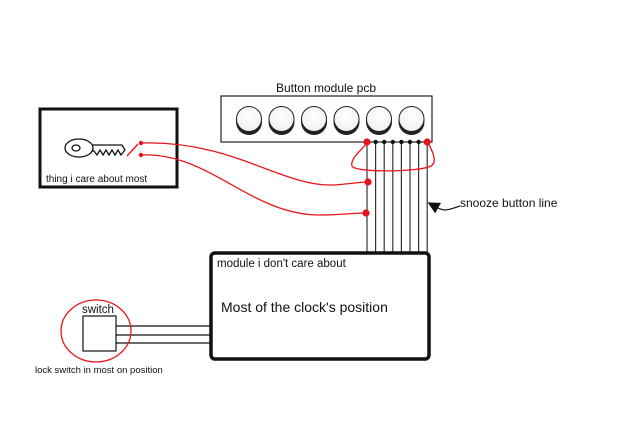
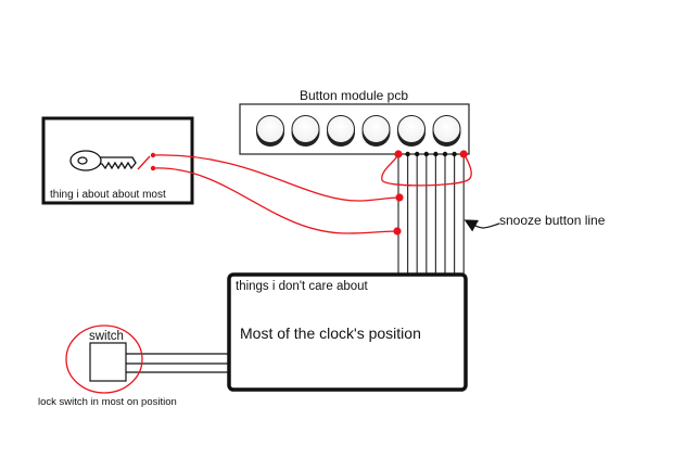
  Button module pcb
- thing i care about most
+ thing i about about most
  snooze button line
- module i don't care about
+ things i don't care about
  Most of the clock's position
  switch
  lock switch in most on position
